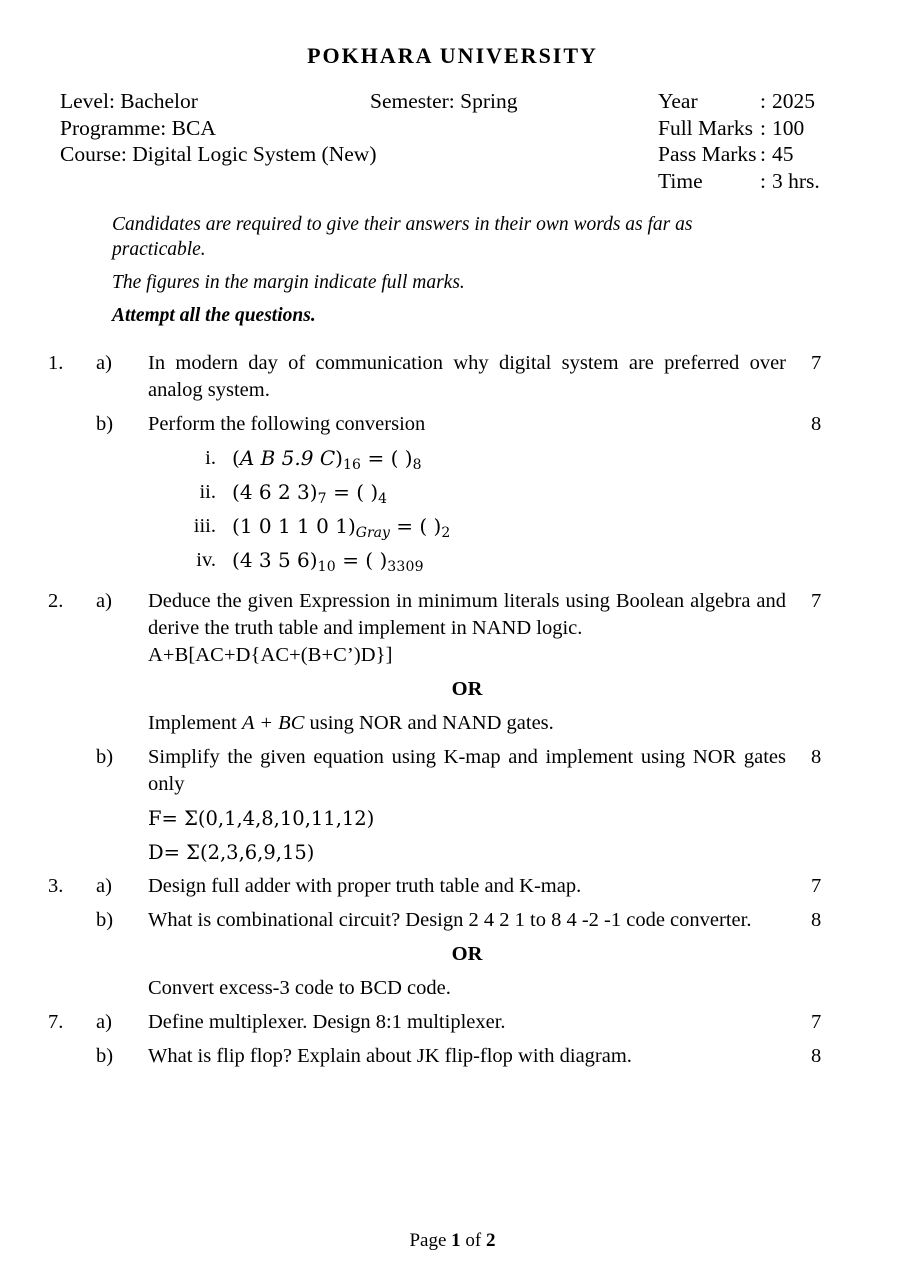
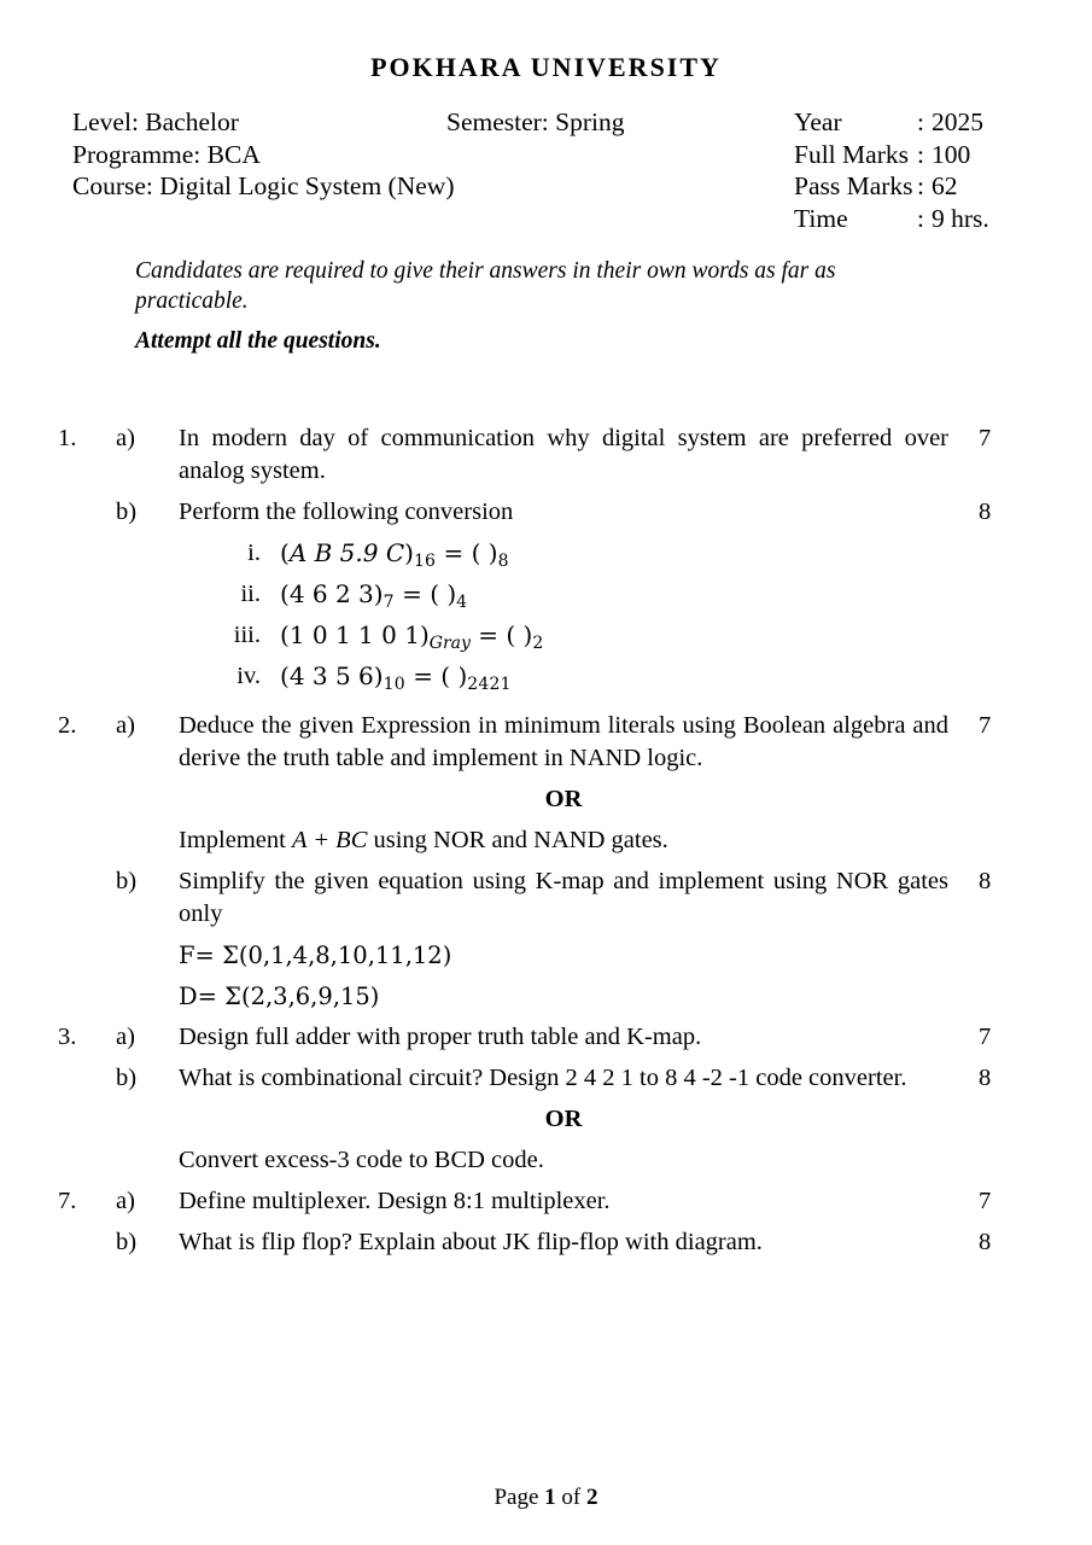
  POKHARA UNIVERSITY
  Level: Bachelor
  Programme: BCA
  Course: Digital Logic System (New)
  Semester: Spring
  Year
  :
  2025
  Full Marks
  :
  100
  Pass Marks
  :
- 45
+ 62
  Time
  :
- 3 hrs.
+ 9 hrs.
  Candidates are required to give their answers in their own words as far as practicable.
- The figures in the margin indicate full marks.
  Attempt all the questions.
  1.
  a)
  In modern day of communication why digital system are preferred over analog system.
  7
  b)
  Perform the following conversion
  8
  i.
  (A B 5.9 C)16 = ( )8
  ii.
  (4 6 2 3)7 = ( )4
  iii.
  (1 0 1 1 0 1)Gray = ( )2
  iv.
- (4 3 5 6)10 = ( )3309
+ (4 3 5 6)10 = ( )2421
  2.
  a)
  Deduce the given Expression in minimum literals using Boolean algebra and derive the truth table and implement in NAND logic.
  7
- A+B[AC+D{AC+(B+C’)D}]
  OR
  Implement A + BC using NOR and NAND gates.
  b)
  Simplify the given equation using K-map and implement using NOR gates only
  8
  F= Σ(0,1,4,8,10,11,12)
  D= Σ(2,3,6,9,15)
  3.
  a)
  Design full adder with proper truth table and K-map.
  7
  b)
  What is combinational circuit? Design 2 4 2 1 to 8 4 -2 -1 code converter.
  8
  OR
  Convert excess-3 code to BCD code.
  7.
  a)
  Define multiplexer. Design 8:1 multiplexer.
  7
  b)
  What is flip flop? Explain about JK flip-flop with diagram.
  8
  Page 1 of 2
